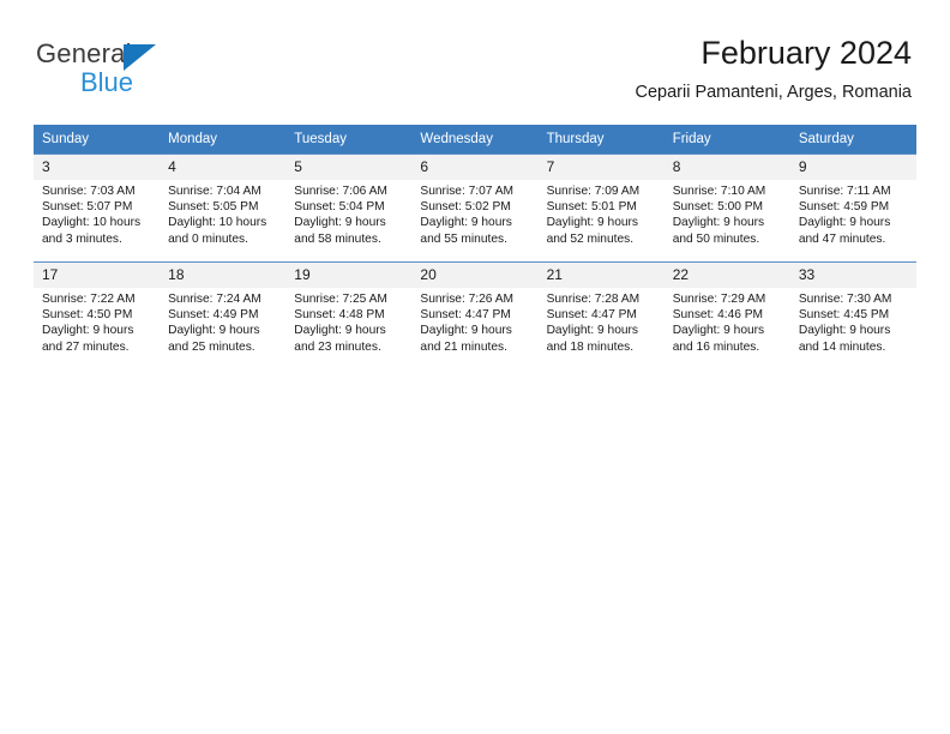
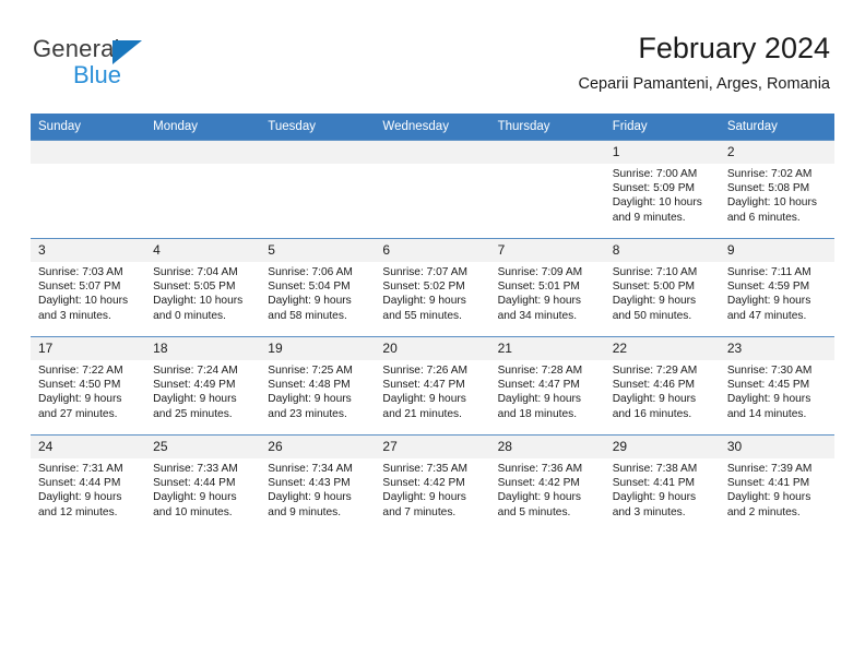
  General
  Blue
  February 2024
  Ceparii Pamanteni, Arges, Romania
  Sunday	Monday	Tuesday	Wednesday	Thursday	Friday	Saturday
+ 					1Sunrise: 7:00 AMSunset: 5:09 PMDaylight: 10 hoursand 9 minutes.	2Sunrise: 7:02 AMSunset: 5:08 PMDaylight: 10 hoursand 6 minutes.
- 3Sunrise: 7:03 AMSunset: 5:07 PMDaylight: 10 hoursand 3 minutes.	4Sunrise: 7:04 AMSunset: 5:05 PMDaylight: 10 hoursand 0 minutes.	5Sunrise: 7:06 AMSunset: 5:04 PMDaylight: 9 hoursand 58 minutes.	6Sunrise: 7:07 AMSunset: 5:02 PMDaylight: 9 hoursand 55 minutes.	7Sunrise: 7:09 AMSunset: 5:01 PMDaylight: 9 hoursand 52 minutes.	8Sunrise: 7:10 AMSunset: 5:00 PMDaylight: 9 hoursand 50 minutes.	9Sunrise: 7:11 AMSunset: 4:59 PMDaylight: 9 hoursand 47 minutes.
+ 3Sunrise: 7:03 AMSunset: 5:07 PMDaylight: 10 hoursand 3 minutes.	4Sunrise: 7:04 AMSunset: 5:05 PMDaylight: 10 hoursand 0 minutes.	5Sunrise: 7:06 AMSunset: 5:04 PMDaylight: 9 hoursand 58 minutes.	6Sunrise: 7:07 AMSunset: 5:02 PMDaylight: 9 hoursand 55 minutes.	7Sunrise: 7:09 AMSunset: 5:01 PMDaylight: 9 hoursand 34 minutes.	8Sunrise: 7:10 AMSunset: 5:00 PMDaylight: 9 hoursand 50 minutes.	9Sunrise: 7:11 AMSunset: 4:59 PMDaylight: 9 hoursand 47 minutes.
- 17Sunrise: 7:22 AMSunset: 4:50 PMDaylight: 9 hoursand 27 minutes.	18Sunrise: 7:24 AMSunset: 4:49 PMDaylight: 9 hoursand 25 minutes.	19Sunrise: 7:25 AMSunset: 4:48 PMDaylight: 9 hoursand 23 minutes.	20Sunrise: 7:26 AMSunset: 4:47 PMDaylight: 9 hoursand 21 minutes.	21Sunrise: 7:28 AMSunset: 4:47 PMDaylight: 9 hoursand 18 minutes.	22Sunrise: 7:29 AMSunset: 4:46 PMDaylight: 9 hoursand 16 minutes.	33Sunrise: 7:30 AMSunset: 4:45 PMDaylight: 9 hoursand 14 minutes.
+ 17Sunrise: 7:22 AMSunset: 4:50 PMDaylight: 9 hoursand 27 minutes.	18Sunrise: 7:24 AMSunset: 4:49 PMDaylight: 9 hoursand 25 minutes.	19Sunrise: 7:25 AMSunset: 4:48 PMDaylight: 9 hoursand 23 minutes.	20Sunrise: 7:26 AMSunset: 4:47 PMDaylight: 9 hoursand 21 minutes.	21Sunrise: 7:28 AMSunset: 4:47 PMDaylight: 9 hoursand 18 minutes.	22Sunrise: 7:29 AMSunset: 4:46 PMDaylight: 9 hoursand 16 minutes.	23Sunrise: 7:30 AMSunset: 4:45 PMDaylight: 9 hoursand 14 minutes.
+ 24Sunrise: 7:31 AMSunset: 4:44 PMDaylight: 9 hoursand 12 minutes.	25Sunrise: 7:33 AMSunset: 4:44 PMDaylight: 9 hoursand 10 minutes.	26Sunrise: 7:34 AMSunset: 4:43 PMDaylight: 9 hoursand 9 minutes.	27Sunrise: 7:35 AMSunset: 4:42 PMDaylight: 9 hoursand 7 minutes.	28Sunrise: 7:36 AMSunset: 4:42 PMDaylight: 9 hoursand 5 minutes.	29Sunrise: 7:38 AMSunset: 4:41 PMDaylight: 9 hoursand 3 minutes.	30Sunrise: 7:39 AMSunset: 4:41 PMDaylight: 9 hoursand 2 minutes.
